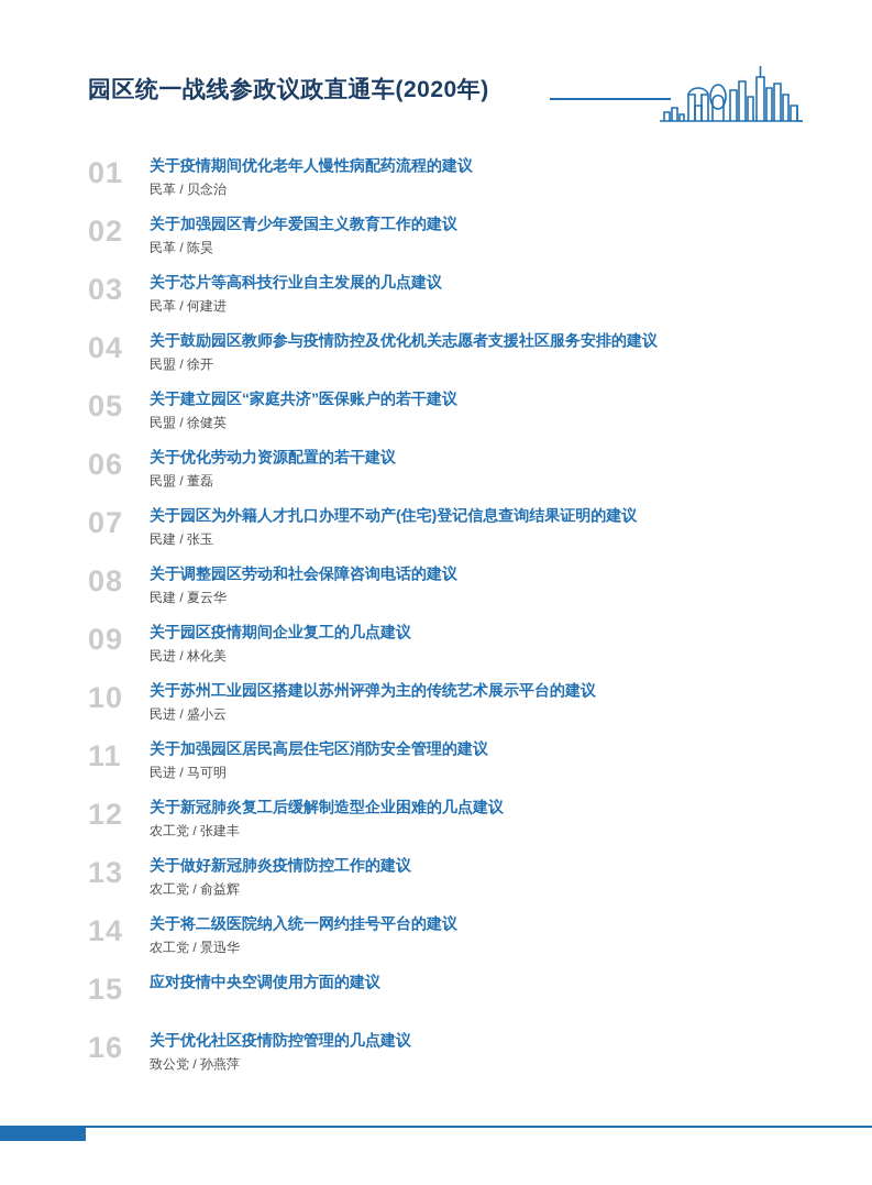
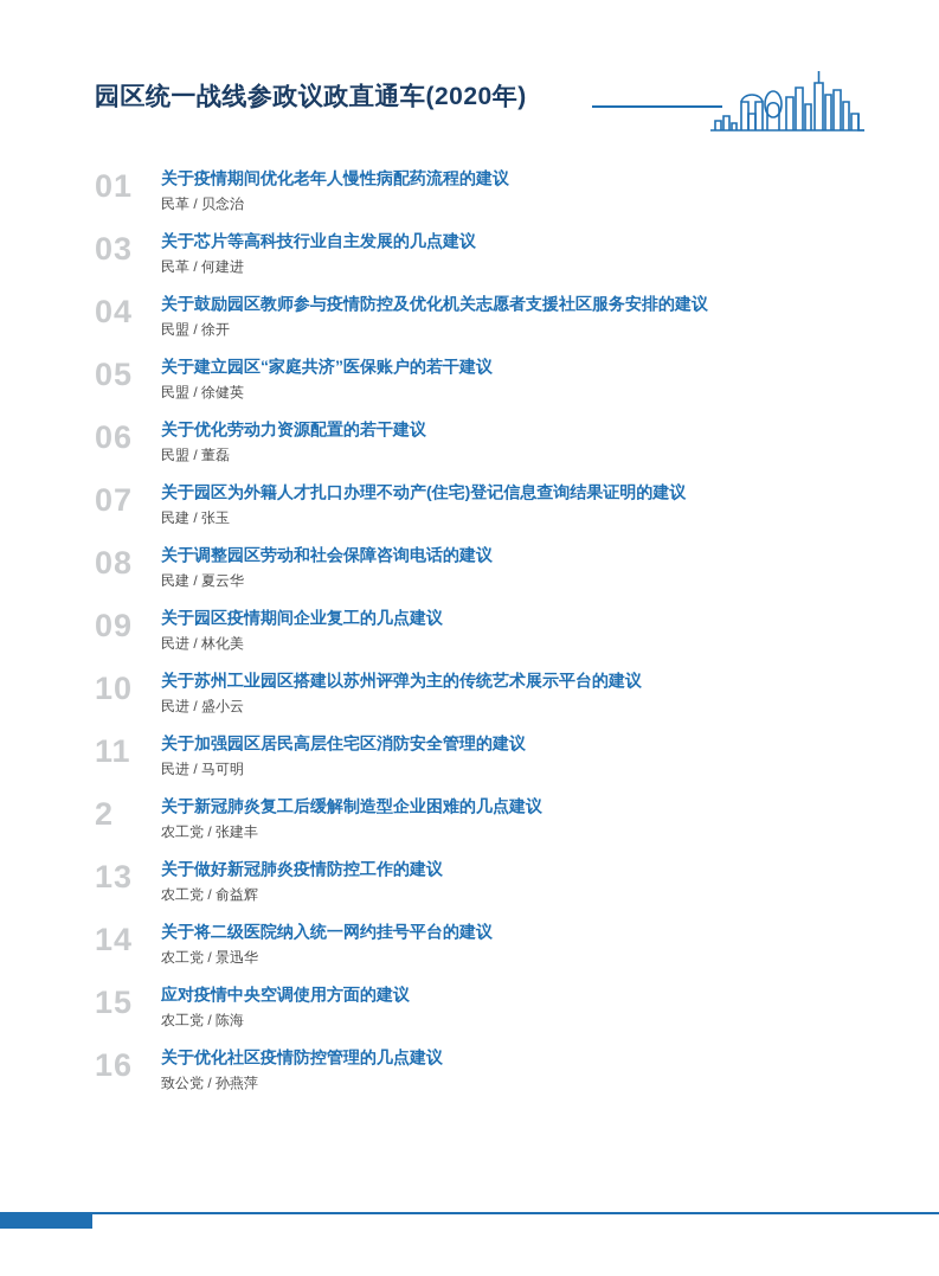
  园区统一战线参政议政直通车(2020年)
  01
  关于疫情期间优化老年人慢性病配药流程的建议
  民革 / 贝念治
- 02
- 关于加强园区青少年爱国主义教育工作的建议
- 民革 / 陈昊
  03
  关于芯片等高科技行业自主发展的几点建议
  民革 / 何建进
  04
  关于鼓励园区教师参与疫情防控及优化机关志愿者支援社区服务安排的建议
  民盟 / 徐开
  05
  关于建立园区“家庭共济”医保账户的若干建议
  民盟 / 徐健英
  06
  关于优化劳动力资源配置的若干建议
  民盟 / 董磊
  07
  关于园区为外籍人才扎口办理不动产(住宅)登记信息查询结果证明的建议
  民建 / 张玉
  08
  关于调整园区劳动和社会保障咨询电话的建议
  民建 / 夏云华
  09
  关于园区疫情期间企业复工的几点建议
  民进 / 林化美
  10
  关于苏州工业园区搭建以苏州评弹为主的传统艺术展示平台的建议
  民进 / 盛小云
  11
  关于加强园区居民高层住宅区消防安全管理的建议
  民进 / 马可明
- 12
+ 2
  关于新冠肺炎复工后缓解制造型企业困难的几点建议
  农工党 / 张建丰
  13
  关于做好新冠肺炎疫情防控工作的建议
  农工党 / 俞益辉
  14
  关于将二级医院纳入统一网约挂号平台的建议
  农工党 / 景迅华
  15
  应对疫情中央空调使用方面的建议
+ 农工党 / 陈海
  16
  关于优化社区疫情防控管理的几点建议
  致公党 / 孙燕萍
